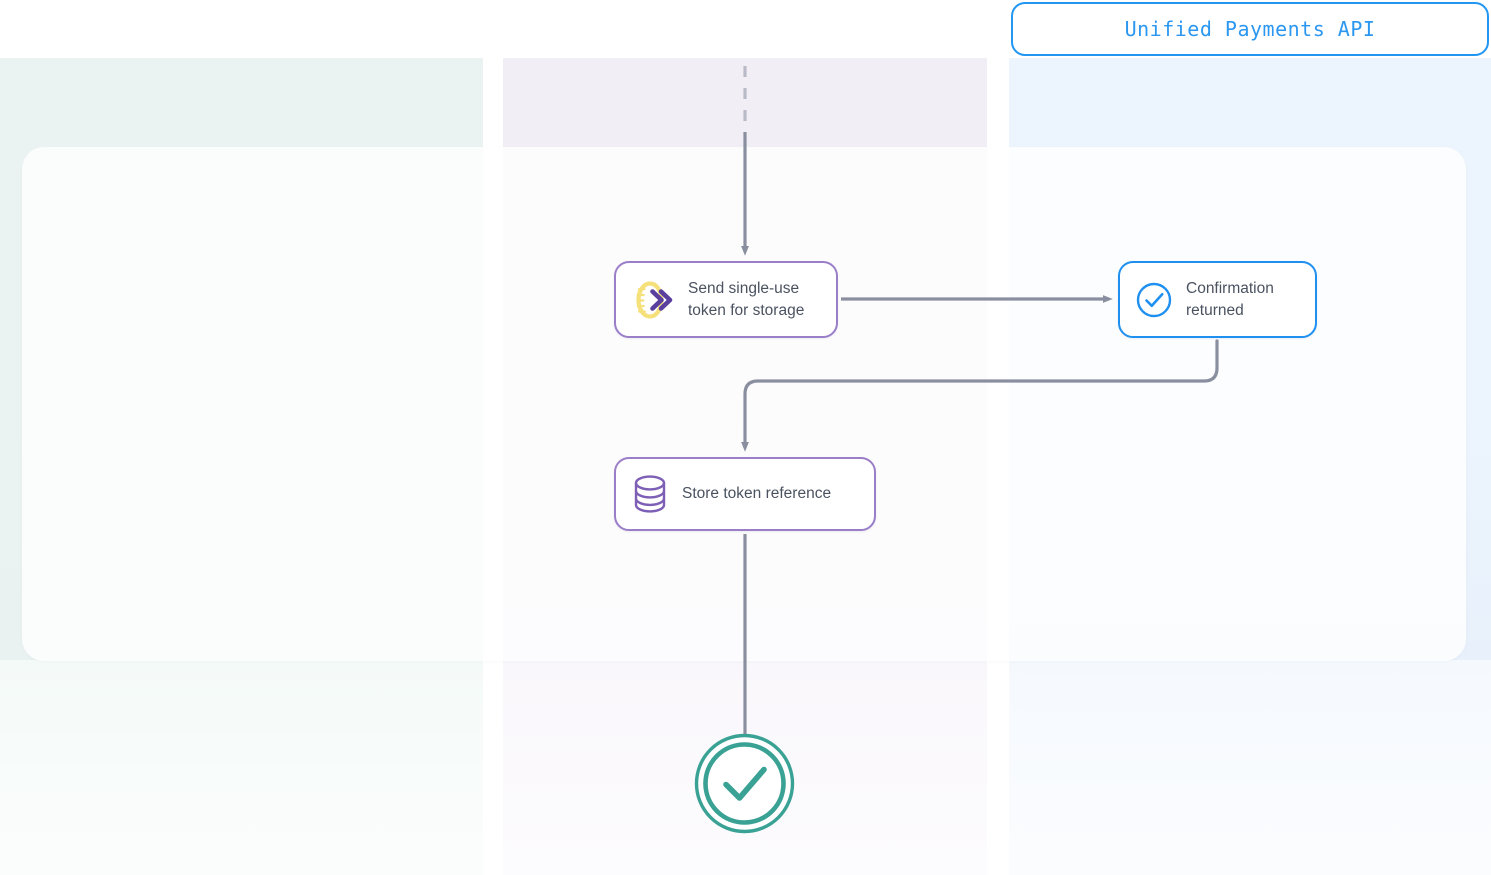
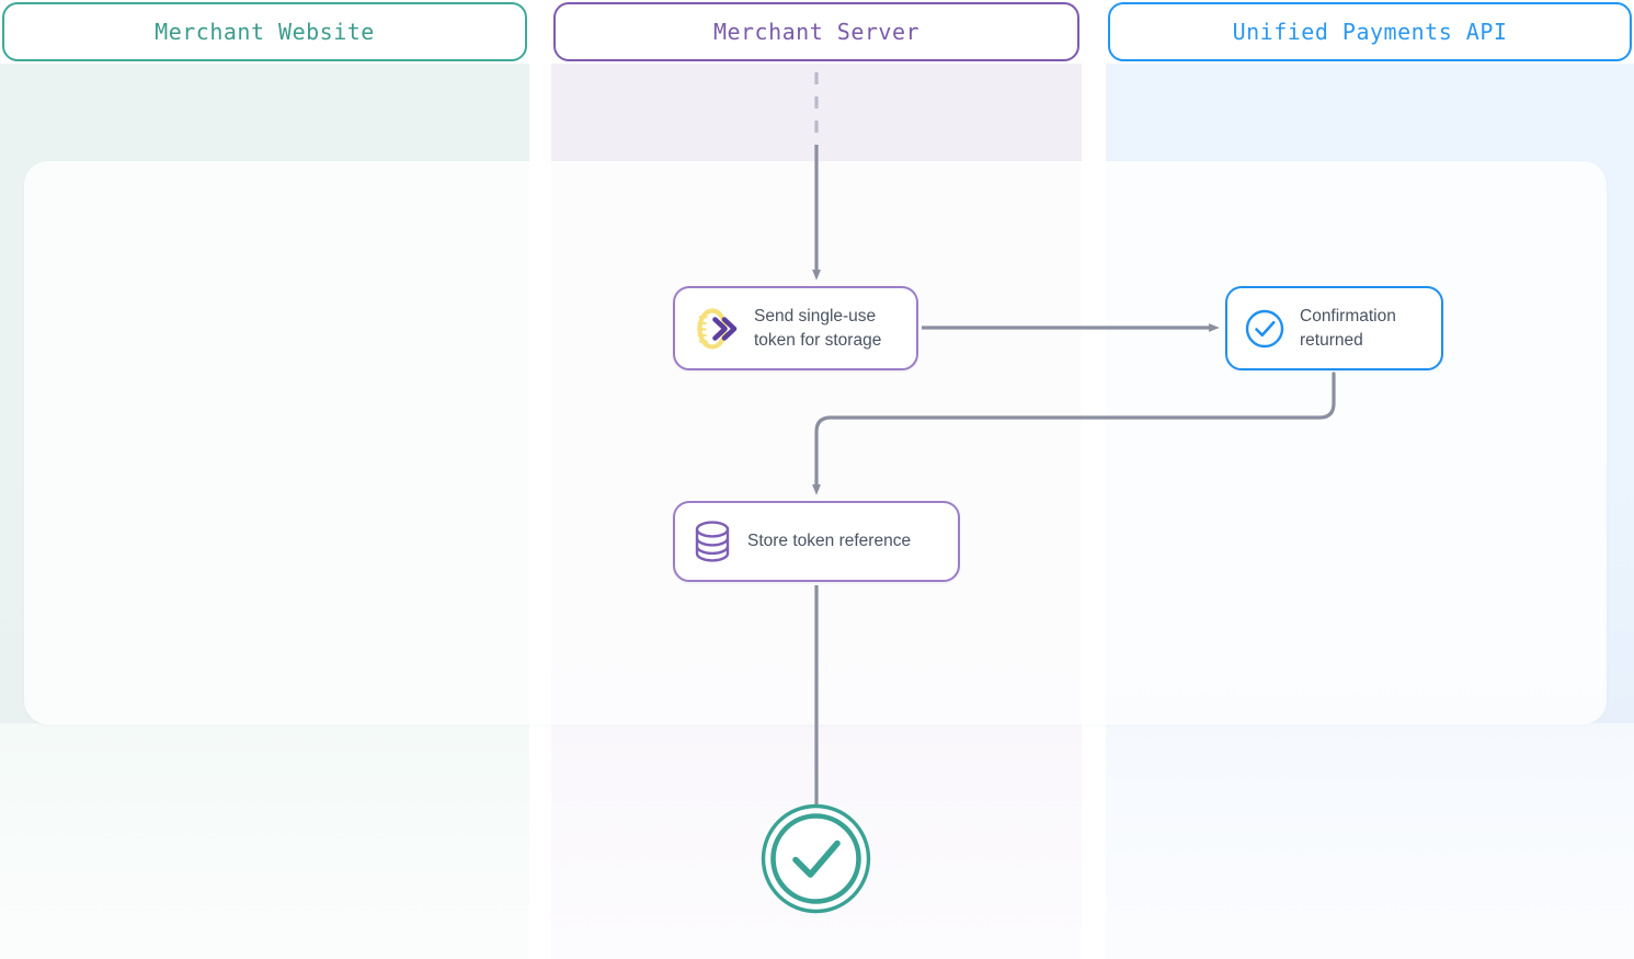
+ Merchant Website
+ Merchant Server
  Unified Payments API
  Send single-use
  token for storage
  Confirmation
  returned
  Store token reference
